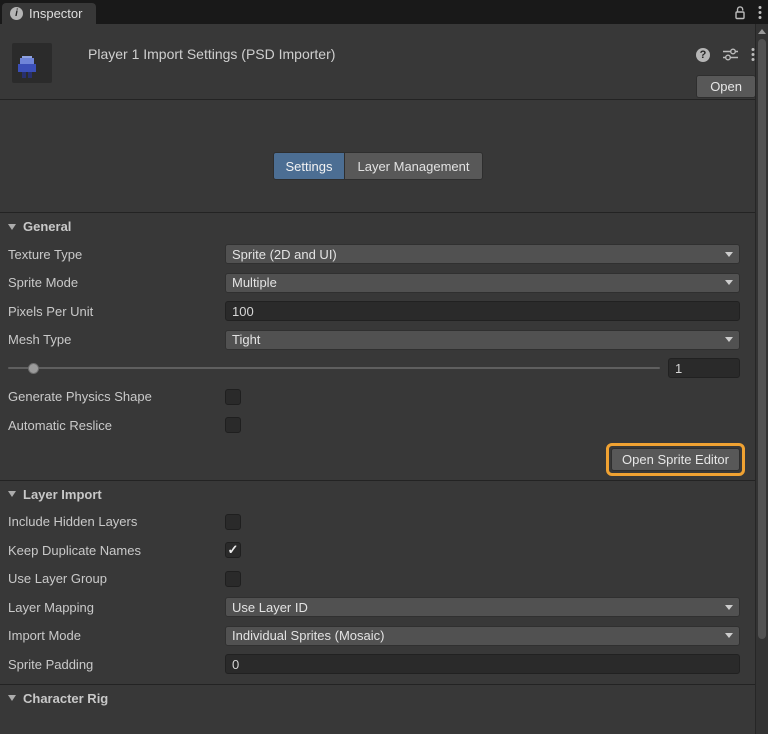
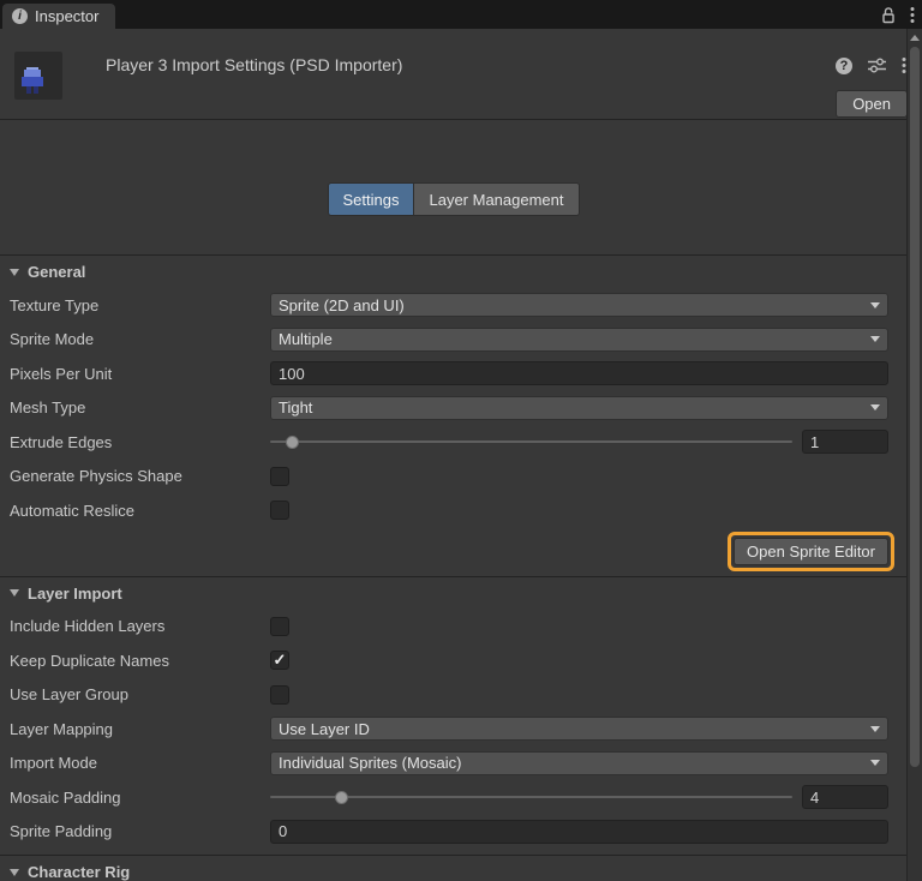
  i
  Inspector
- Player 1 Import Settings (PSD Importer)
+ Player 3 Import Settings (PSD Importer)
  ?
  Open
  Settings
  Layer Management
  General
  Texture Type
  Sprite (2D and UI)
  Sprite Mode
  Multiple
  Pixels Per Unit
  100
  Mesh Type
  Tight
+ Extrude Edges
  1
  Generate Physics Shape
  Automatic Reslice
  Open Sprite Editor
  Layer Import
  Include Hidden Layers
  Keep Duplicate Names
  ✓
  Use Layer Group
  Layer Mapping
  Use Layer ID
  Import Mode
  Individual Sprites (Mosaic)
+ Mosaic Padding
+ 4
  Sprite Padding
  0
  Character Rig
